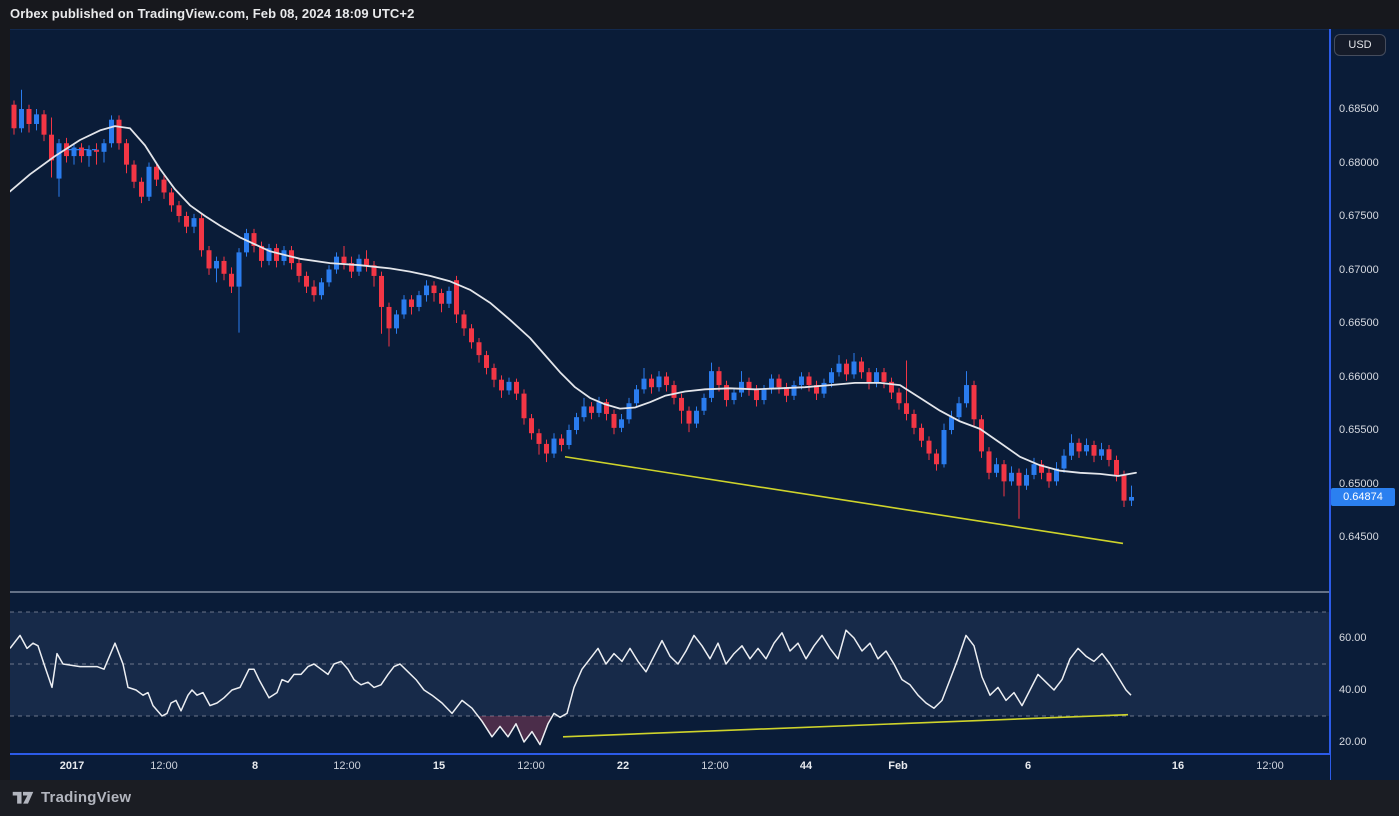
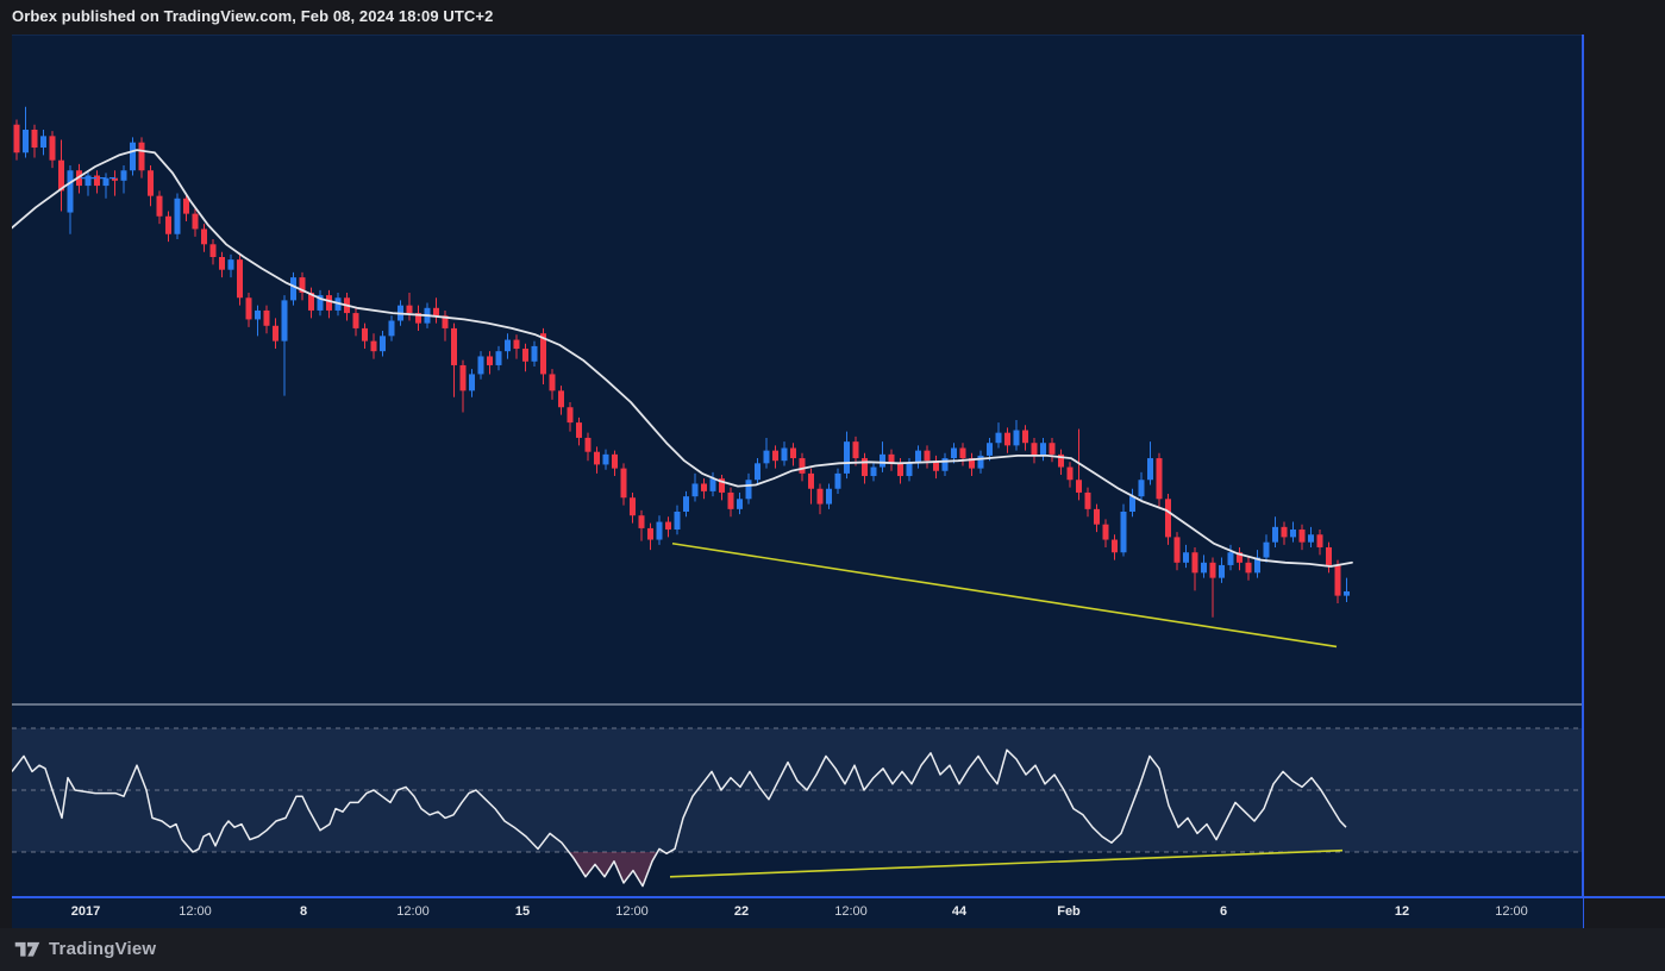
  Orbex published on TradingView.com, Feb 08, 2024 18:09 UTC+2
- USD
- 0.64874
- 0.68500
- 0.68000
- 0.67500
- 0.67000
- 0.66500
- 0.66000
- 0.65500
- 0.65000
- 0.64500
- 60.00
- 40.00
- 20.00
  2017
  12:00
  8
  12:00
  15
  12:00
  22
  12:00
  44
  Feb
  6
- 16
+ 12
  12:00
  TradingView
